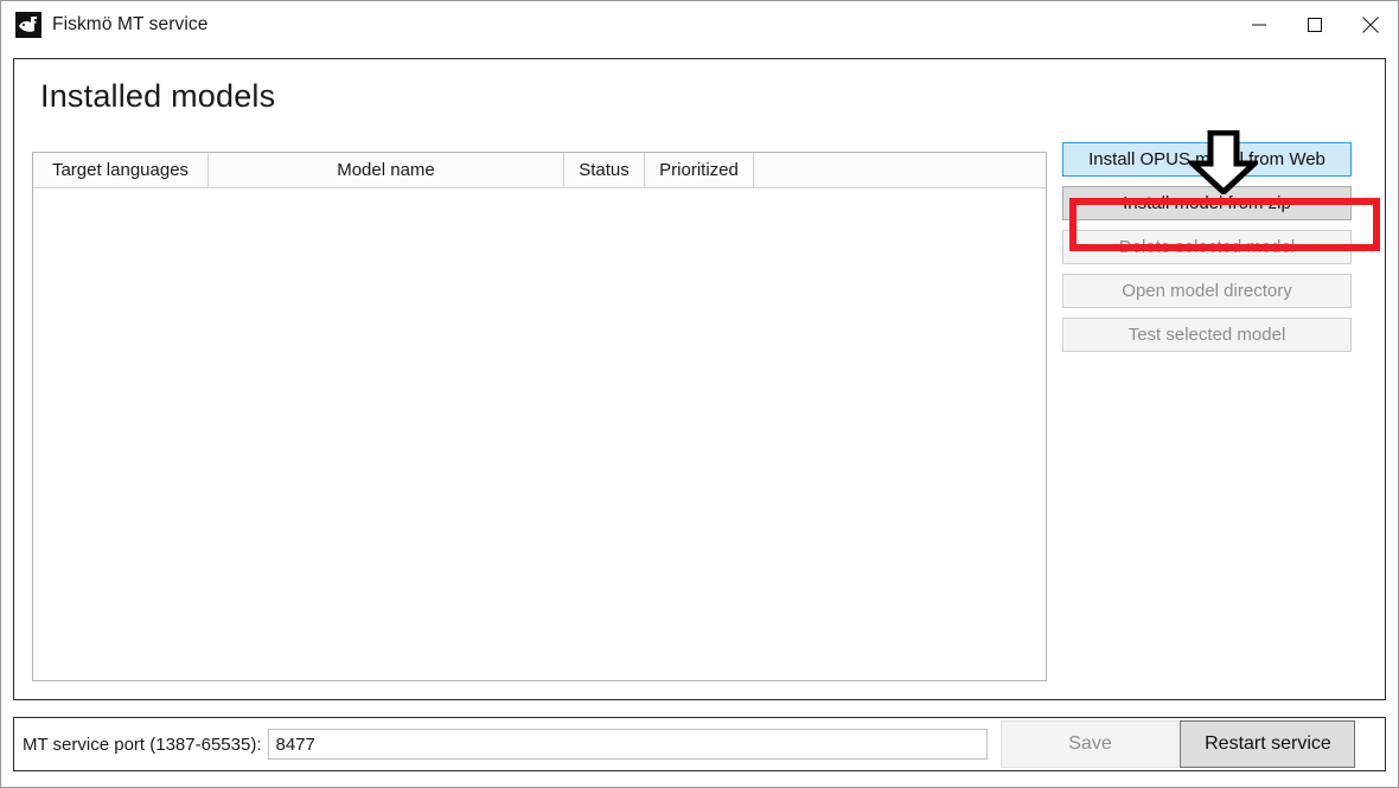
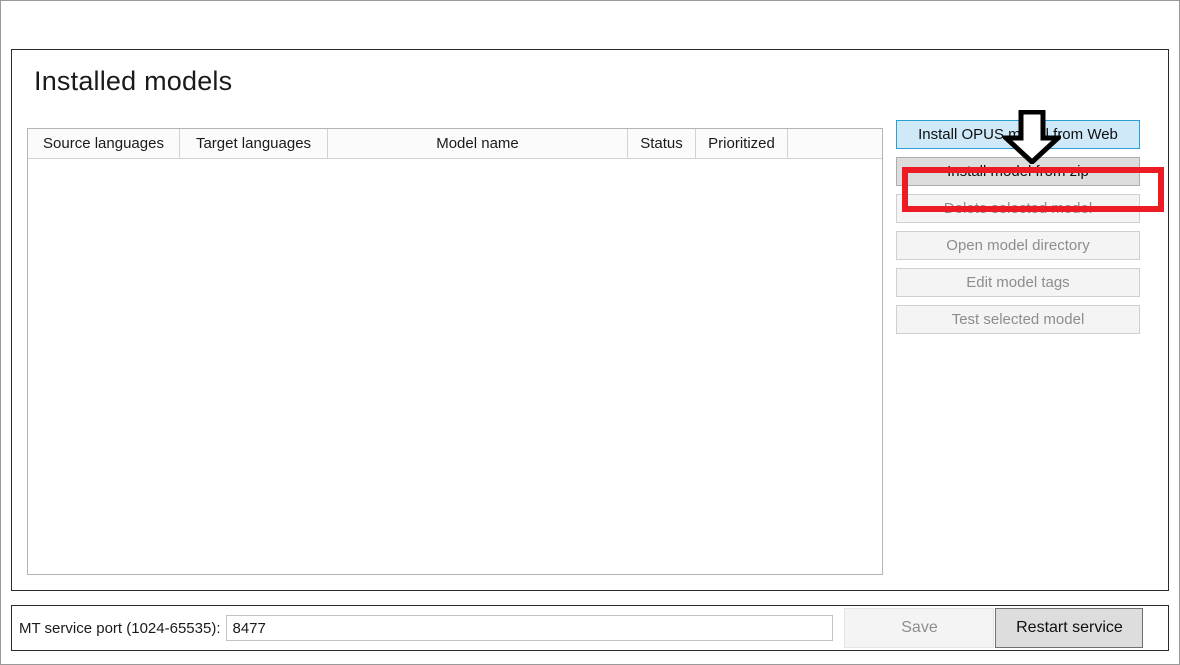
- Fiskmö MT service
  Installed models
+ Source languages
  Target languages
  Model name
  Status
  Prioritized
  Install OPUS ml from Web
  Install model from zip
  Delete selected model
  Open model directory
+ Edit model tags
  Test selected model
- MT service port (1387-65535):
+ MT service port (1024-65535):
  8477
  Save
  Restart service
